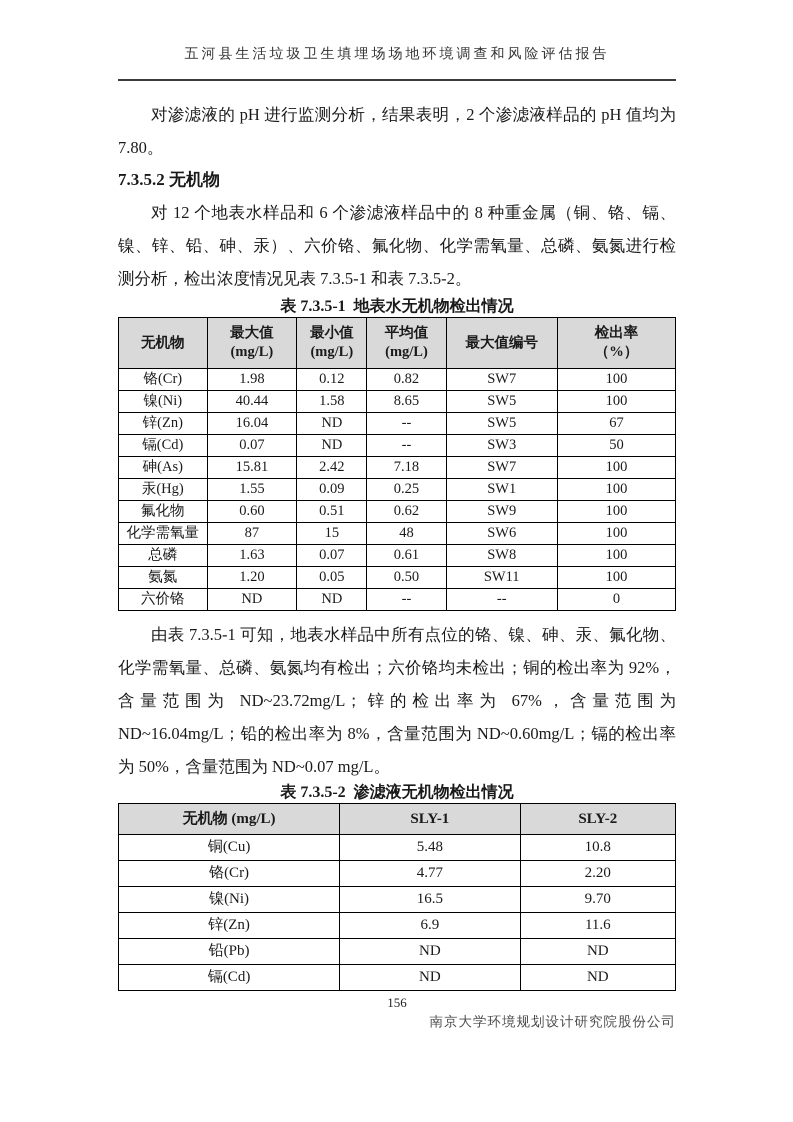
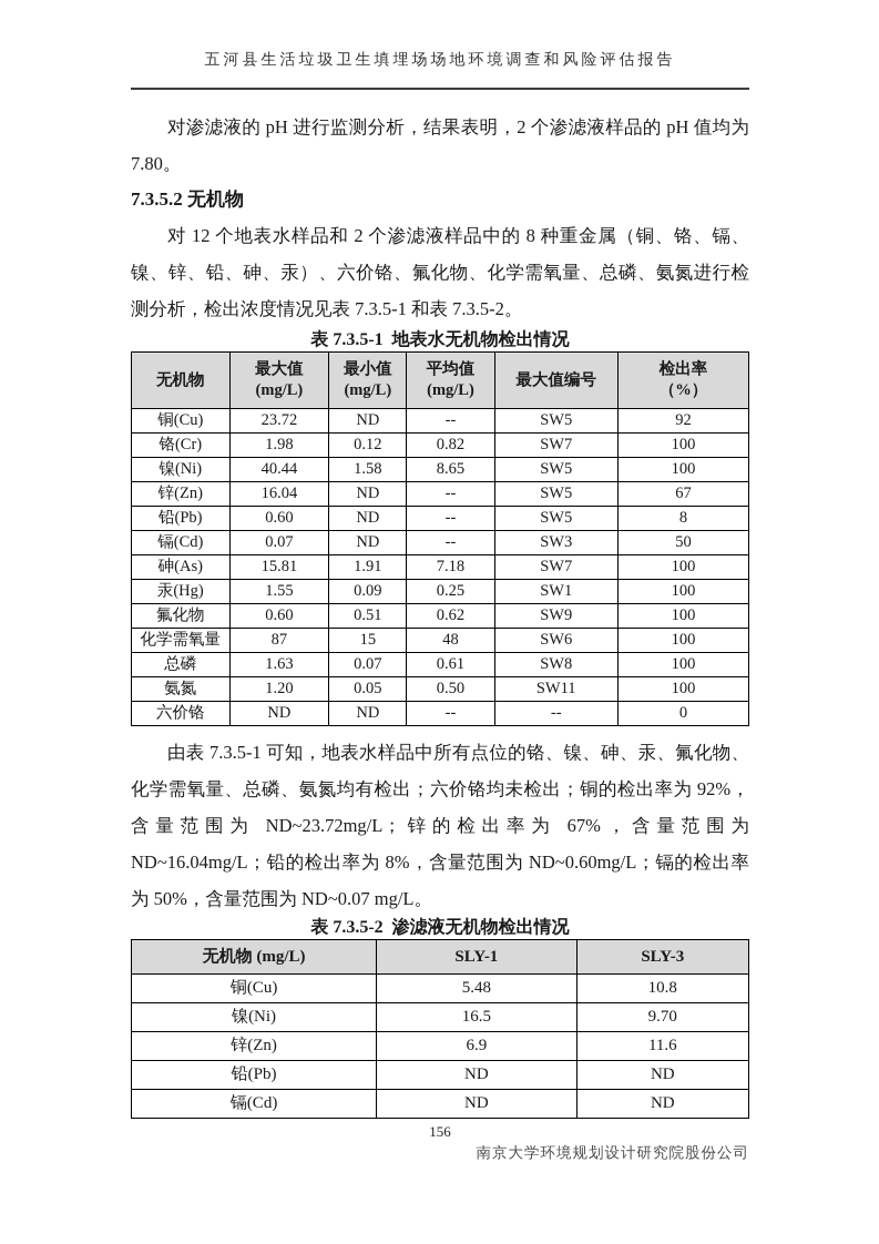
  五河县生活垃圾卫生填埋场场地环境调查和风险评估报告
  对渗滤液的 pH 进行监测分析，结果表明，2 个渗滤液样品的 pH 值均为 7.80。
  7.3.5.2 无机物
- 对 12 个地表水样品和 6 个渗滤液样品中的 8 种重金属（铜、铬、镉、镍、锌、铅、砷、汞）、六价铬、氟化物、化学需氧量、总磷、氨氮进行检测分析，检出浓度情况见表 7.3.5-1 和表 7.3.5-2。
+ 对 12 个地表水样品和 2 个渗滤液样品中的 8 种重金属（铜、铬、镉、镍、锌、铅、砷、汞）、六价铬、氟化物、化学需氧量、总磷、氨氮进行检测分析，检出浓度情况见表 7.3.5-1 和表 7.3.5-2。
  表 7.3.5-1 地表水无机物检出情况
  无机物	最大值 (mg/L)	最小值 (mg/L)	平均值 (mg/L)	最大值编号	检出率 （%）
+ 铜(Cu)	23.72	ND	--	SW5	92
  铬(Cr)	1.98	0.12	0.82	SW7	100
  镍(Ni)	40.44	1.58	8.65	SW5	100
  锌(Zn)	16.04	ND	--	SW5	67
+ 铅(Pb)	0.60	ND	--	SW5	8
  镉(Cd)	0.07	ND	--	SW3	50
- 砷(As)	15.81	2.42	7.18	SW7	100
+ 砷(As)	15.81	1.91	7.18	SW7	100
  汞(Hg)	1.55	0.09	0.25	SW1	100
  氟化物	0.60	0.51	0.62	SW9	100
  化学需氧量	87	15	48	SW6	100
  总磷	1.63	0.07	0.61	SW8	100
  氨氮	1.20	0.05	0.50	SW11	100
  六价铬	ND	ND	--	--	0
  由表 7.3.5-1 可知，地表水样品中所有点位的铬、镍、砷、汞、氟化物、化学需氧量、总磷、氨氮均有检出；六价铬均未检出；铜的检出率为 92%，含量范围为 ND~23.72mg/L；锌的检出率为 67%，含量范围为 ND~16.04mg/L；铅的检出率为 8%，含量范围为 ND~0.60mg/L；镉的检出率为 50%，含量范围为 ND~0.07 mg/L。
  表 7.3.5-2 渗滤液无机物检出情况
- 无机物 (mg/L)	SLY-1	SLY-2
+ 无机物 (mg/L)	SLY-1	SLY-3
  铜(Cu)	5.48	10.8
- 铬(Cr)	4.77	2.20
  镍(Ni)	16.5	9.70
  锌(Zn)	6.9	11.6
  铅(Pb)	ND	ND
  镉(Cd)	ND	ND
  156
  南京大学环境规划设计研究院股份公司
